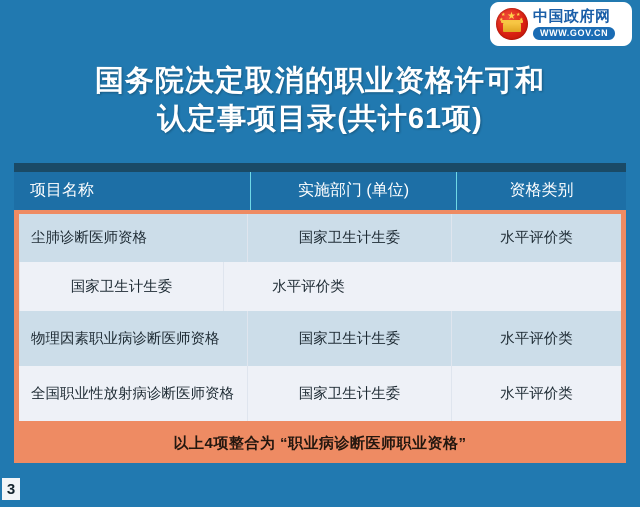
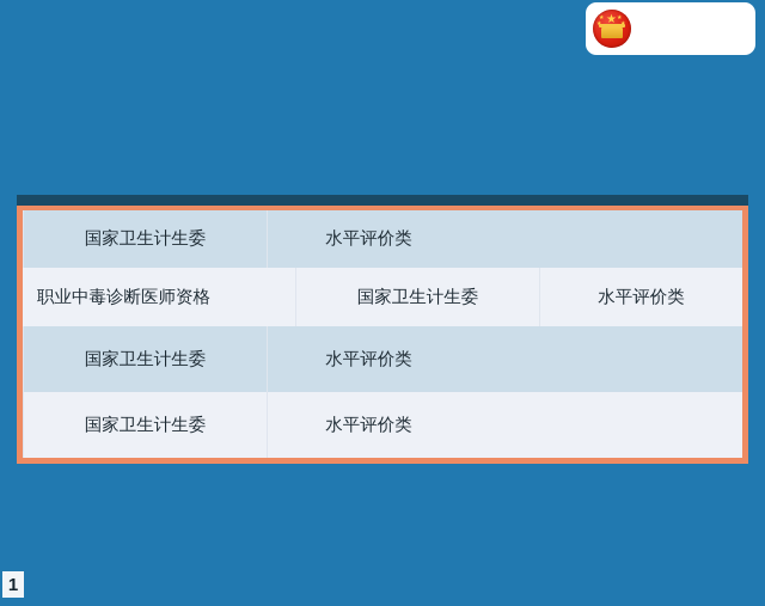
  ★
- 中国政府网
- WWW.GOV.CN
- 国务院决定取消的职业资格许可和
- 认定事项目录(共计61项)
- 项目名称
- 实施部门 (单位)
- 资格类别
- 尘肺诊断医师资格
  国家卫生计生委
  水平评价类
+ 职业中毒诊断医师资格
  国家卫生计生委
  水平评价类
- 物理因素职业病诊断医师资格
  国家卫生计生委
  水平评价类
- 全国职业性放射病诊断医师资格
  国家卫生计生委
  水平评价类
- 以上4项整合为 “职业病诊断医师职业资格”
- 3
+ 1
